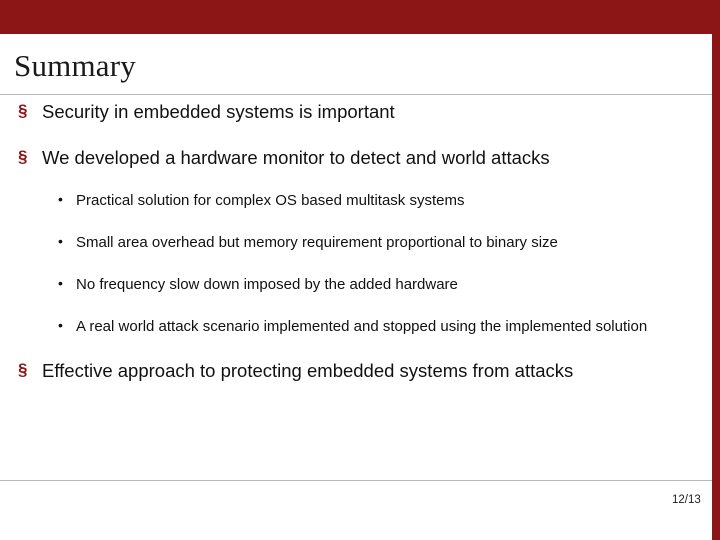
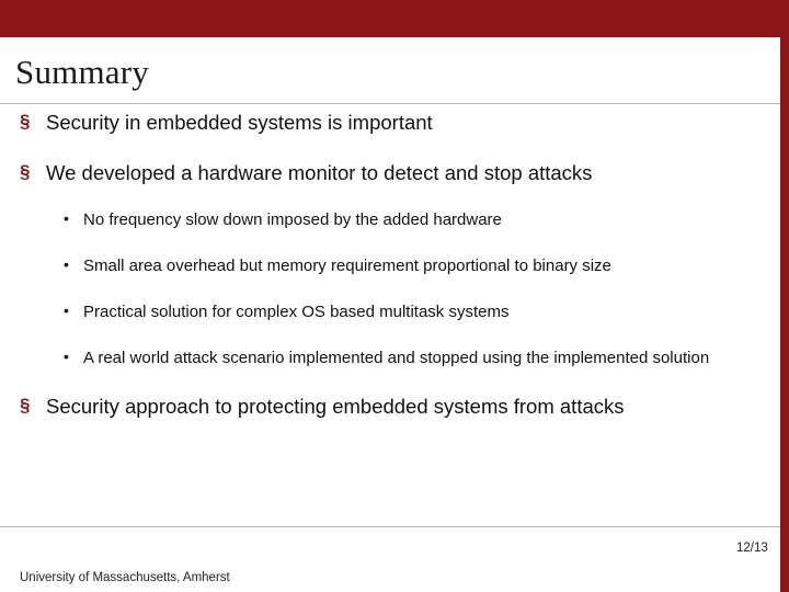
  Summary
  §
  Security in embedded systems is important
  §
- We developed a hardware monitor to detect and world attacks
+ We developed a hardware monitor to detect and stop attacks
  •
- Practical solution for complex OS based multitask systems
+ No frequency slow down imposed by the added hardware
  •
  Small area overhead but memory requirement proportional to binary size
  •
- No frequency slow down imposed by the added hardware
+ Practical solution for complex OS based multitask systems
  •
  A real world attack scenario implemented and stopped using the implemented solution
  §
- Effective approach to protecting embedded systems from attacks
+ Security approach to protecting embedded systems from attacks
+ University of Massachusetts, Amherst
  12/13
